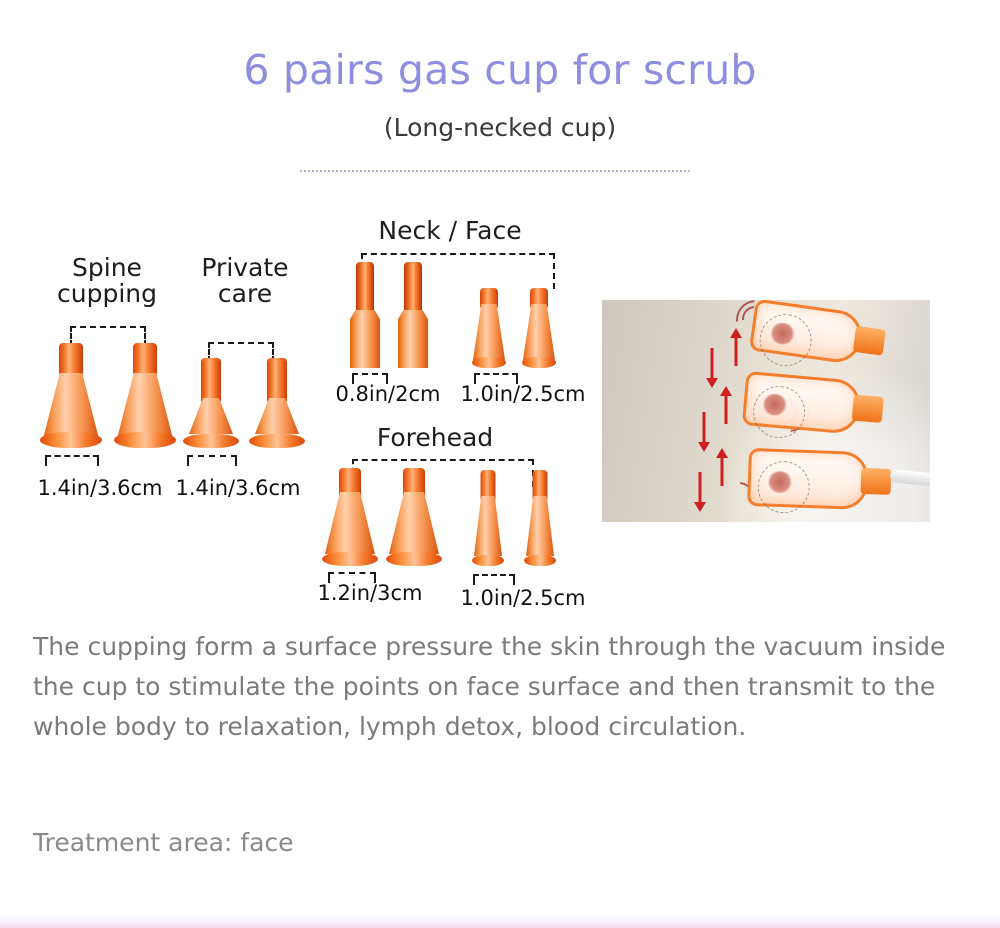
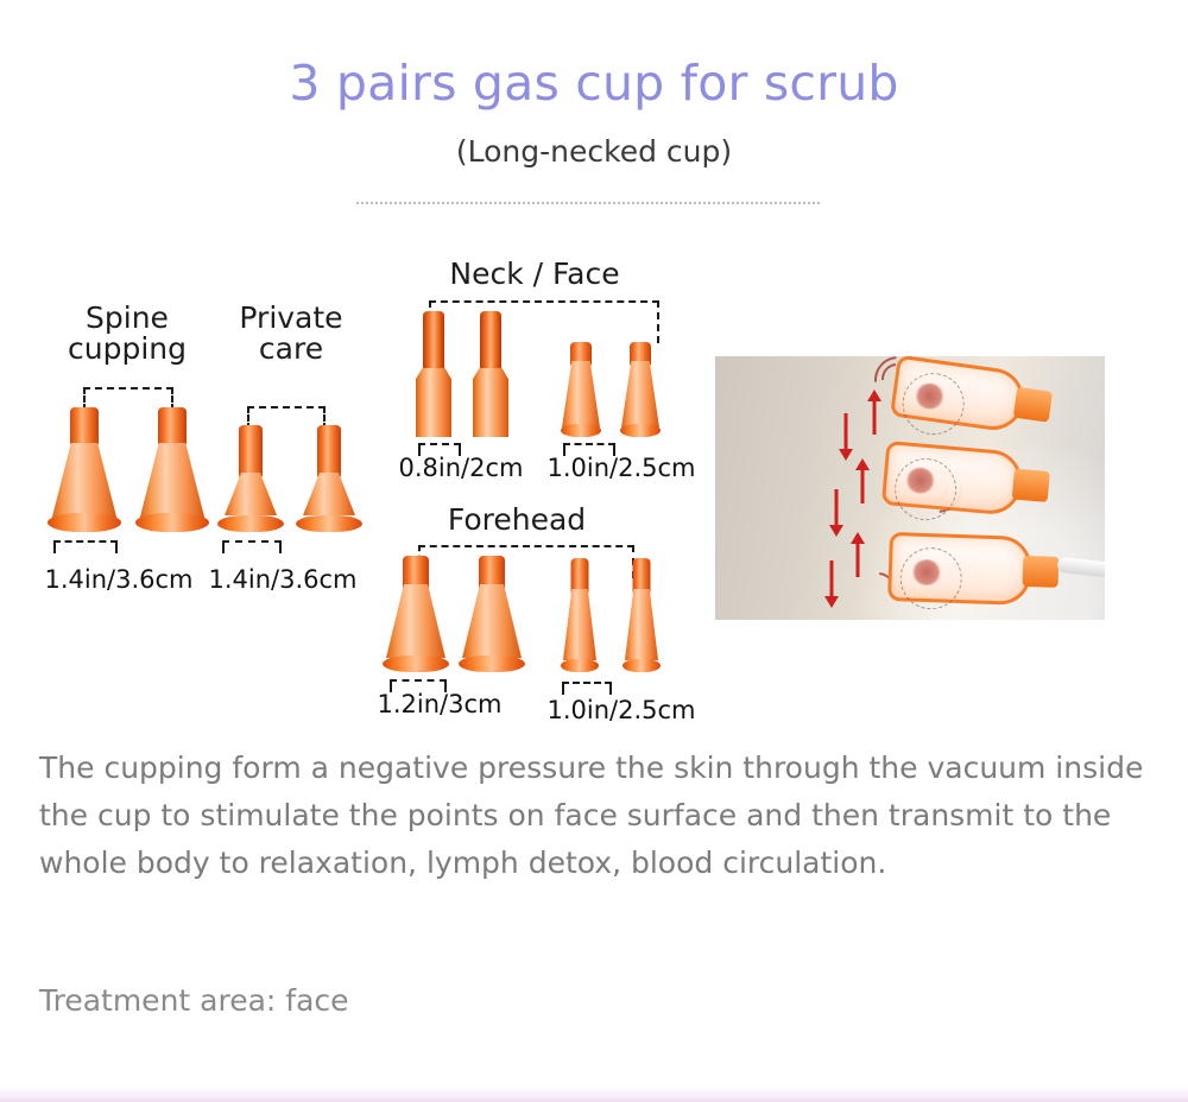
- 6 pairs gas cup for scrub
+ 3 pairs gas cup for scrub
  (Long-necked cup)
  Spine
  cupping
  1.4in/3.6cm
  Private
  care
  1.4in/3.6cm
  Neck / Face
  0.8in/2cm
  1.0in/2.5cm
  Forehead
  1.2in/3cm
  1.0in/2.5cm
- The cupping form a surface pressure the skin through the vacuum inside the cup to stimulate the points on face surface and then transmit to the whole body to relaxation, lymph detox, blood circulation.
+ The cupping form a negative pressure the skin through the vacuum inside the cup to stimulate the points on face surface and then transmit to the whole body to relaxation, lymph detox, blood circulation.
  Treatment area: face
